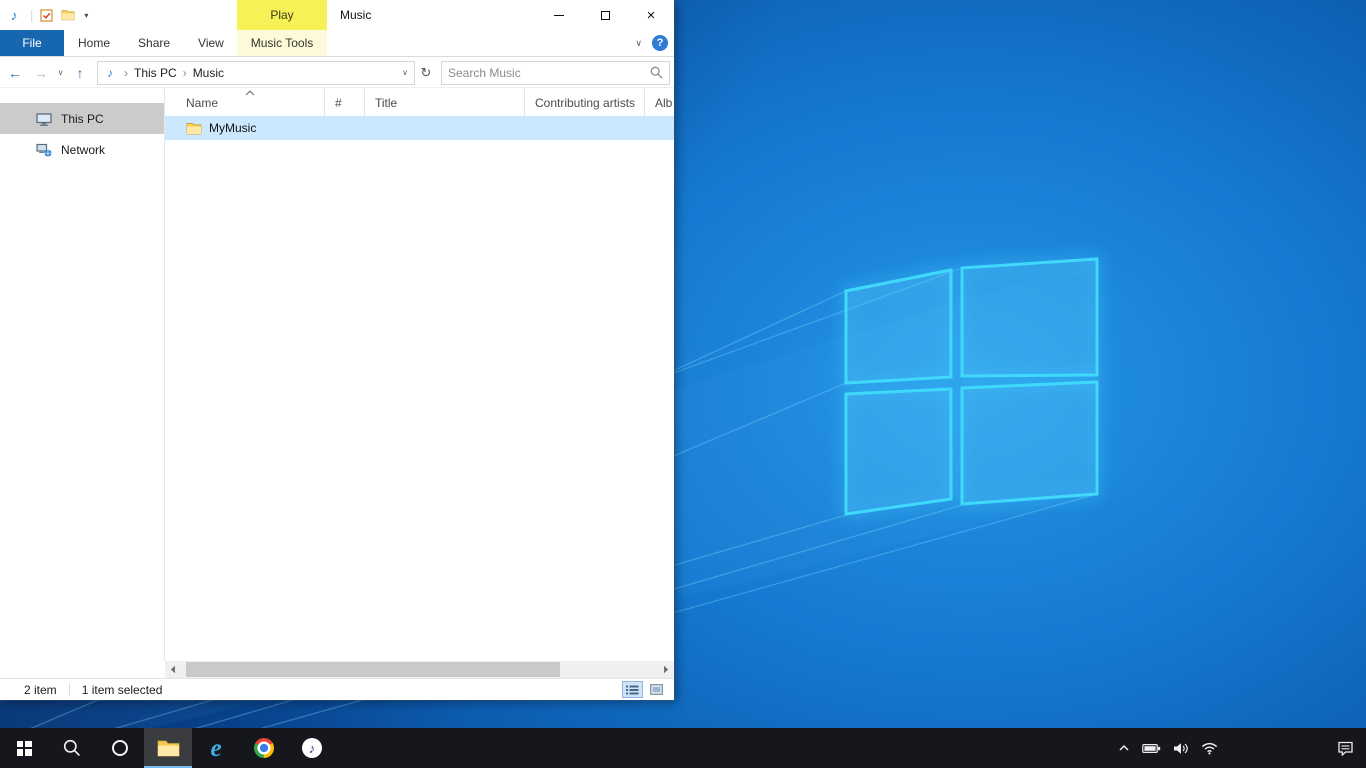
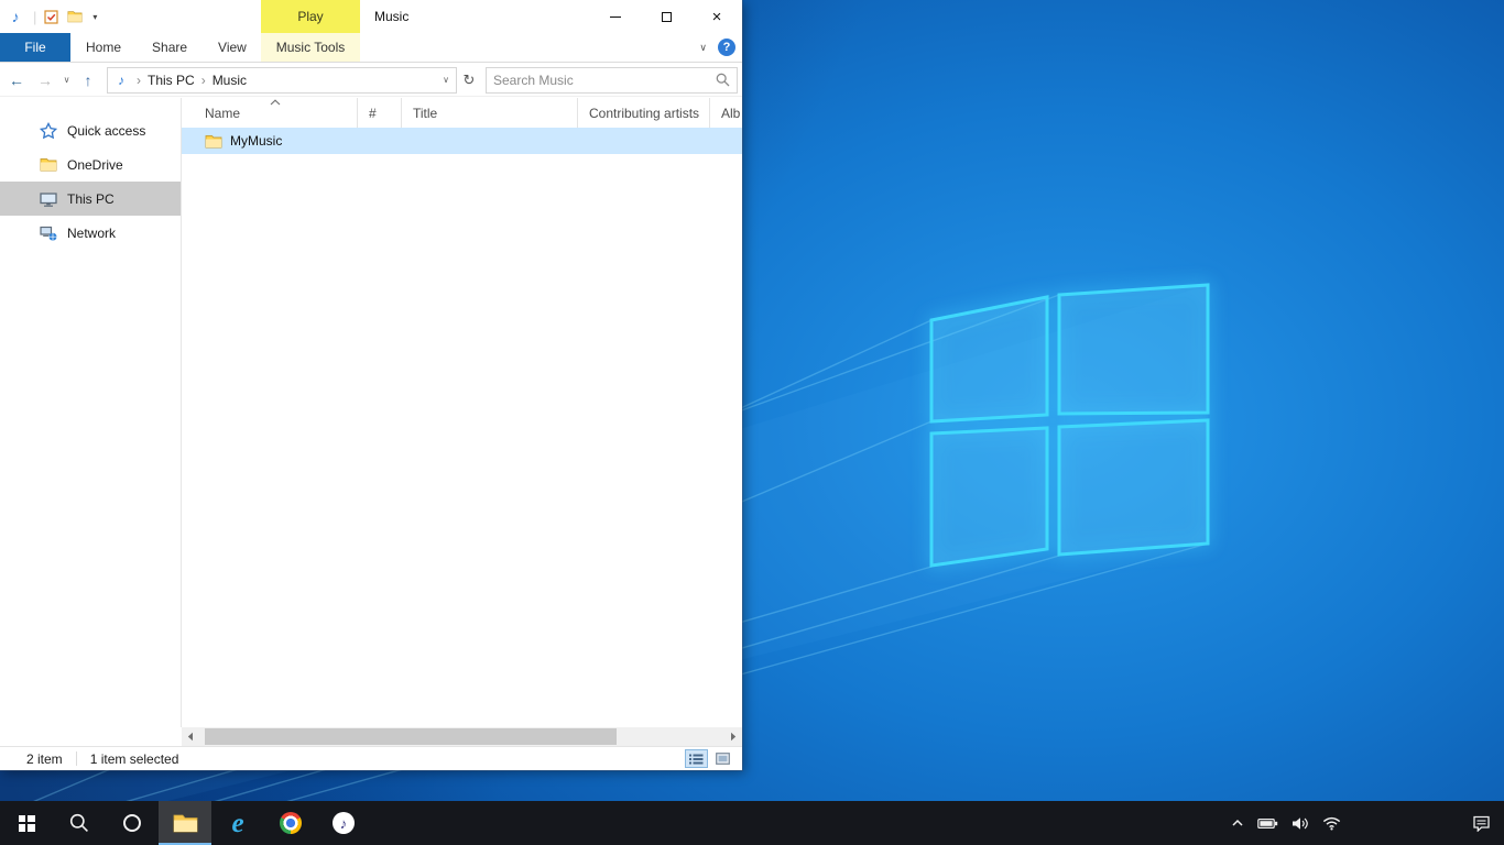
  ♪
  |
  ▾
  Play
  Music
  ×
  File
  Home
  Share
  View
  Music Tools
  ∨
  ?
  ←
  →
  ∨
  ↑
  ♪
  ›
  This PC
  ›
  Music
  ∨
  ↻
  Search Music
+ Quick access
+ OneDrive
  This PC
  Network
  Name
  #
  Title
  Contributing artists
  Alb
  MyMusic
  2 item
  1 item selected
  e
  ♪
